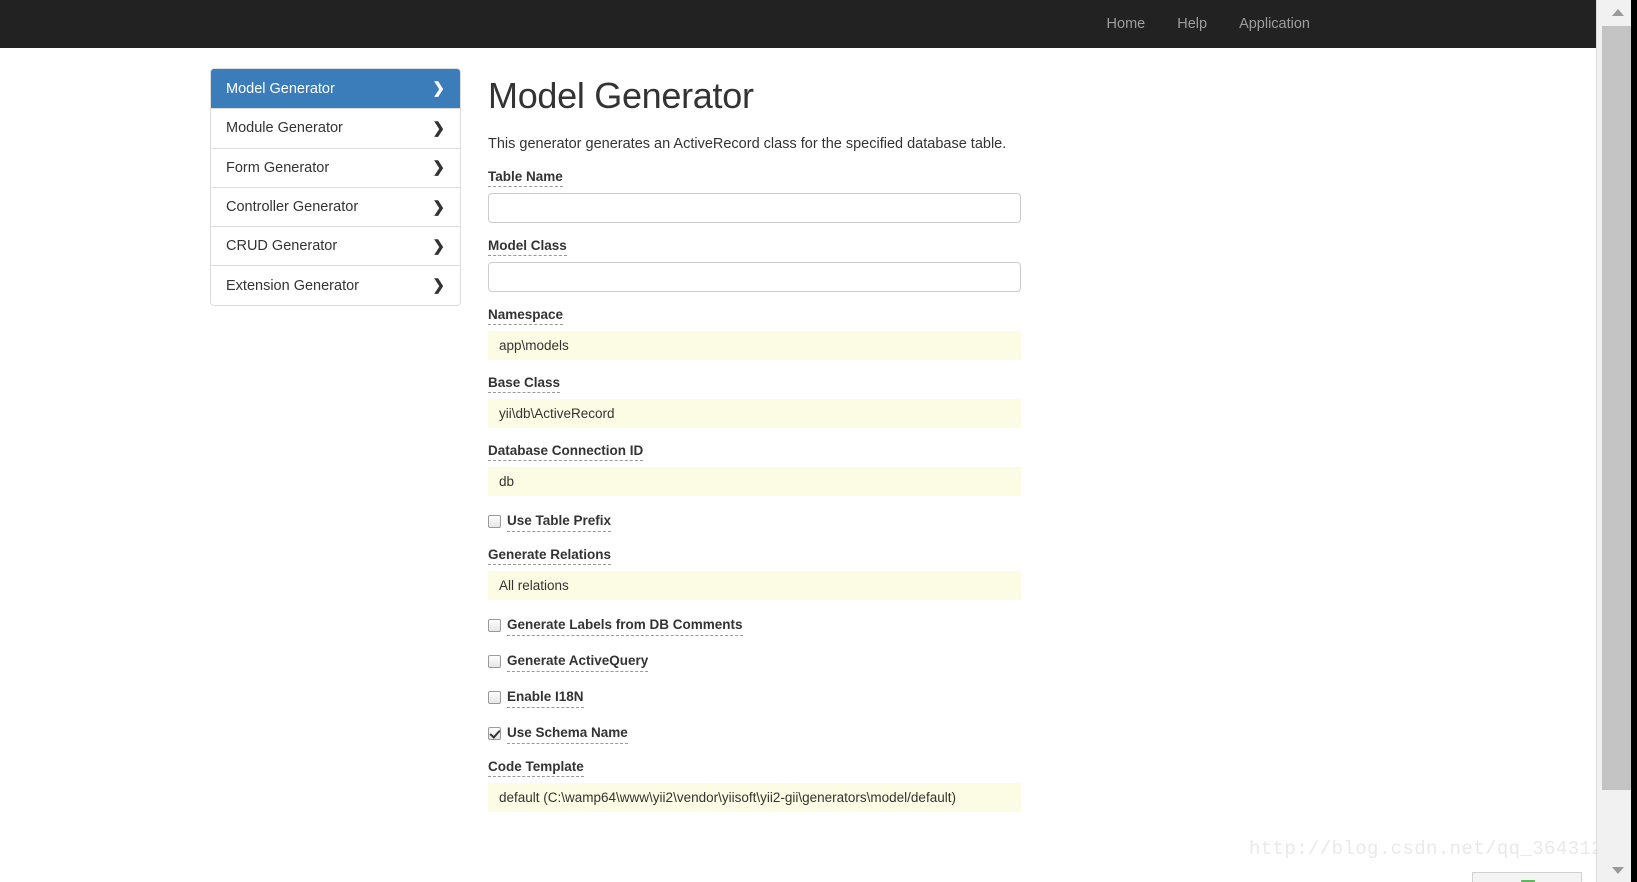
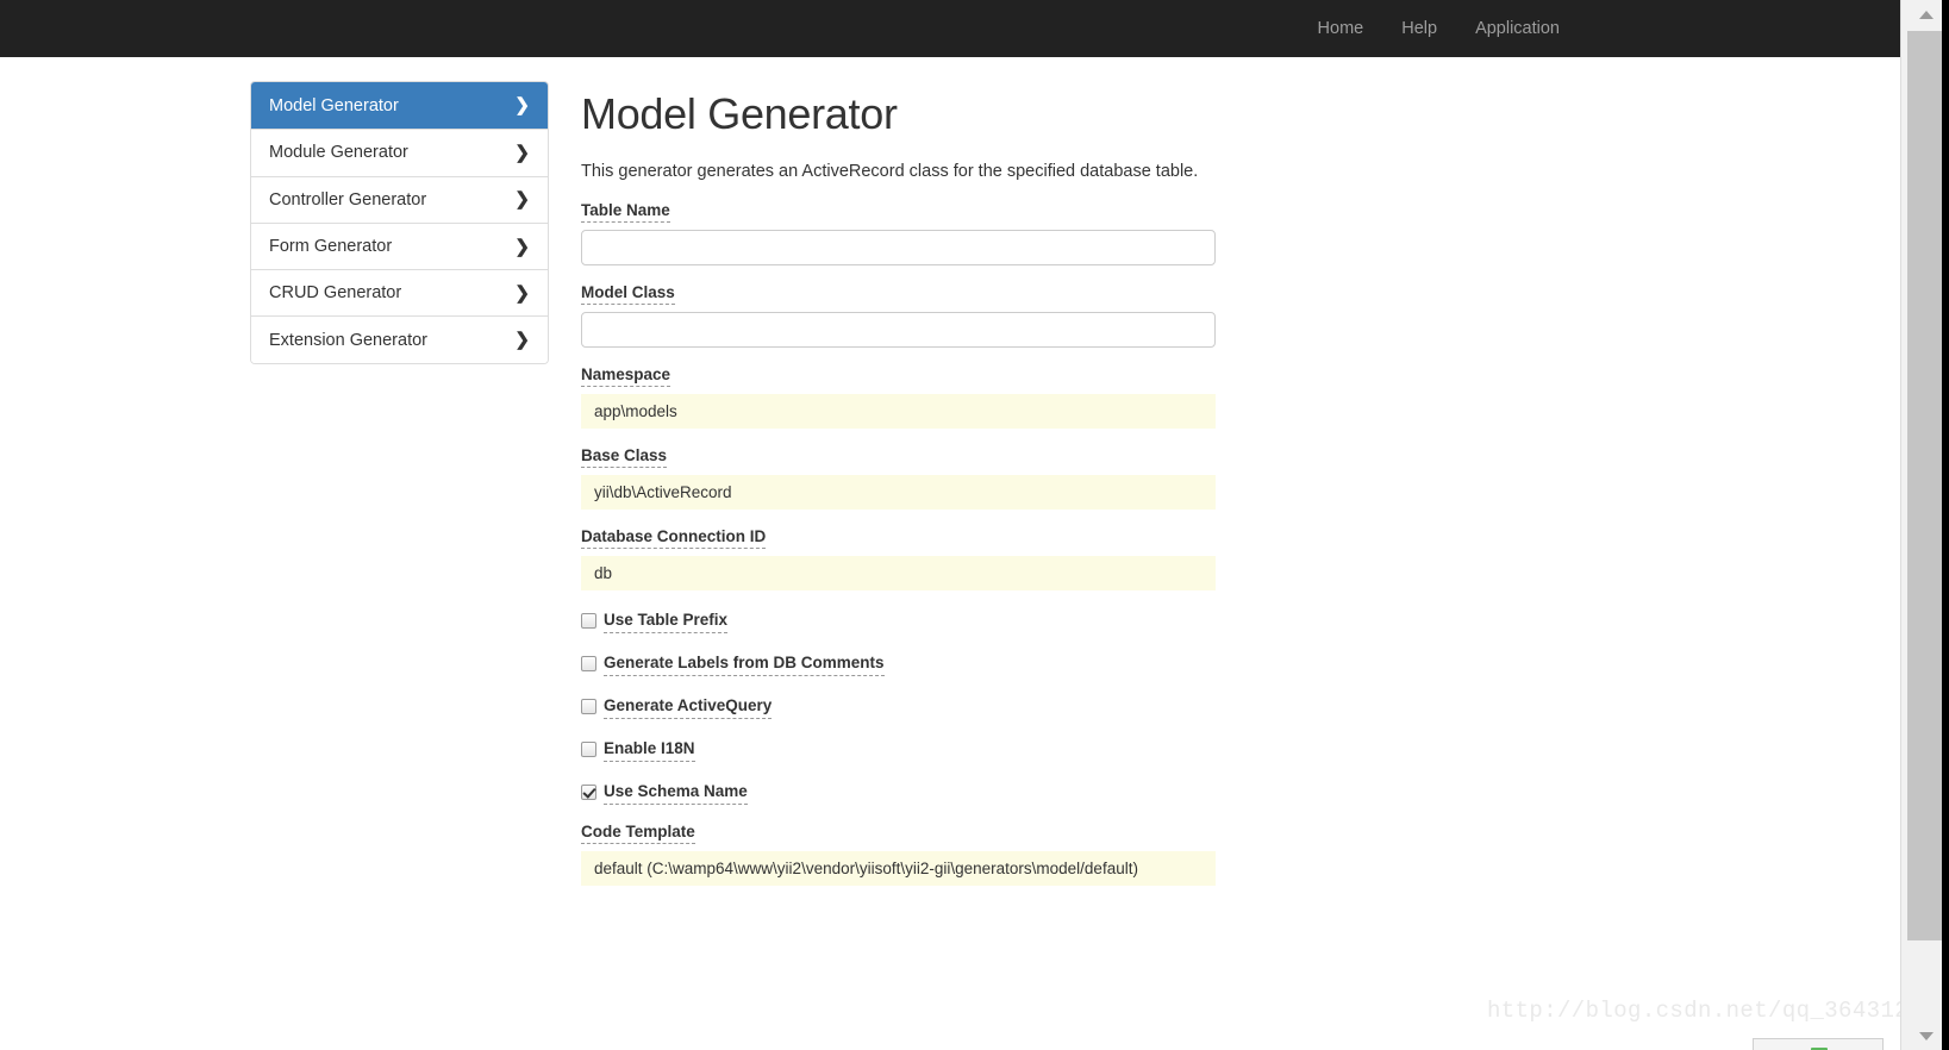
  Home
  Help
  Application
  Model Generator
  ❯
  Module Generator
  ❯
- Form Generator
+ Controller Generator
  ❯
- Controller Generator
+ Form Generator
  ❯
  CRUD Generator
  ❯
  Extension Generator
  ❯
  Model Generator
  This generator generates an ActiveRecord class for the specified database table.
  Table Name
  Model Class
  Namespace
  app\models
  Base Class
  yii\db\ActiveRecord
  Database Connection ID
  db
  Use Table Prefix
- Generate Relations
- All relations
  Generate Labels from DB Comments
  Generate ActiveQuery
  Enable I18N
  Use Schema Name
  Code Template
  default (C:\wamp64\www\yii2\vendor\yiisoft\yii2-gii\generators\model/default)
